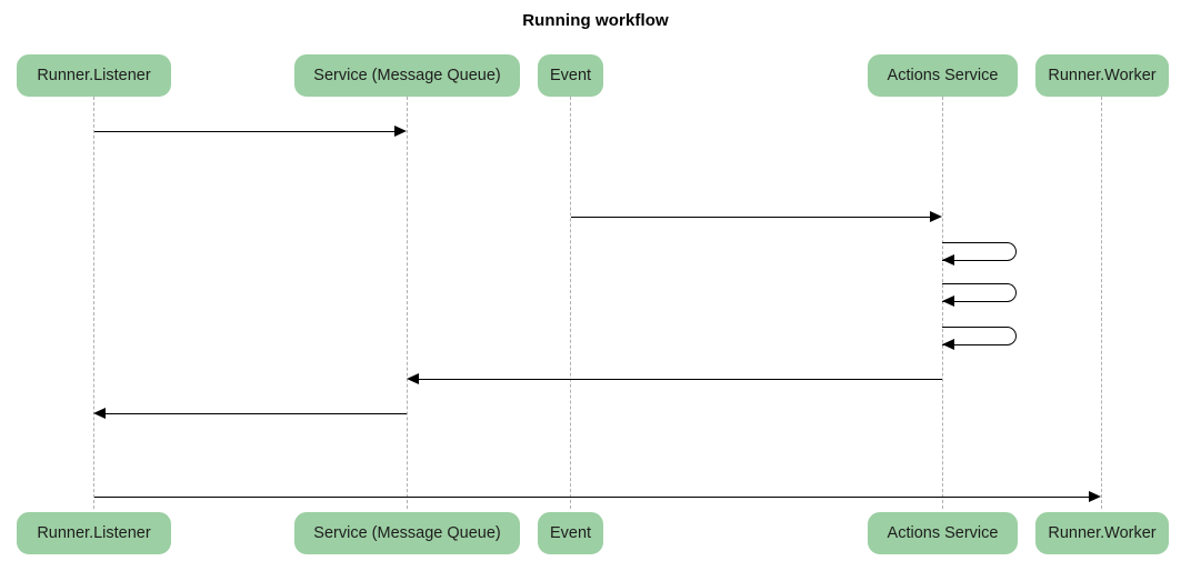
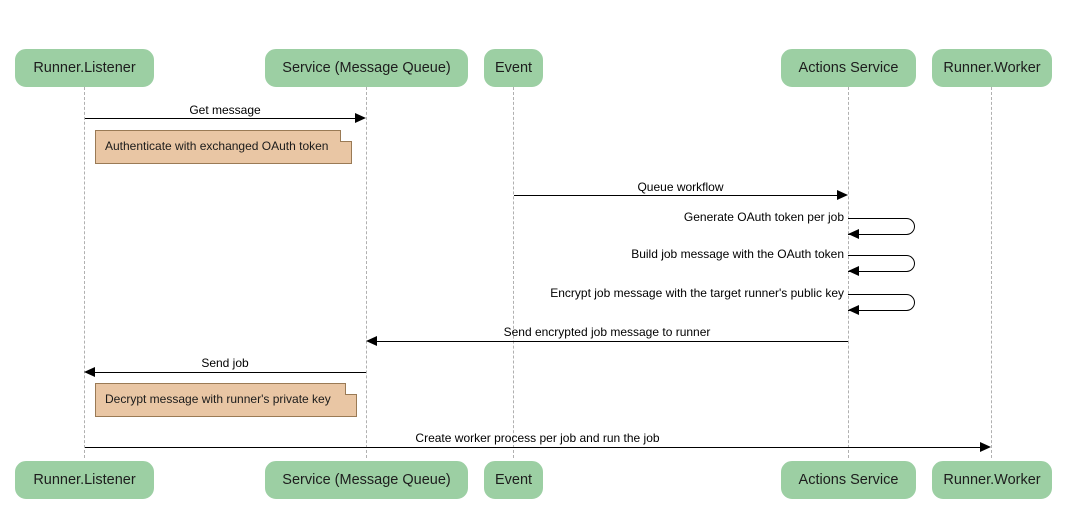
- Running workflow
  Runner.Listener
  Service (Message Queue)
  Event
  Actions Service
  Runner.Worker
  Runner.Listener
  Service (Message Queue)
  Event
  Actions Service
  Runner.Worker
+ Get message
+ Authenticate with exchanged OAuth token
+ Queue workflow
+ Generate OAuth token per job
+ Build job message with the OAuth token
+ Encrypt job message with the target runner's public key
+ Send encrypted job message to runner
+ Send job
+ Decrypt message with runner's private key
+ Create worker process per job and run the job
